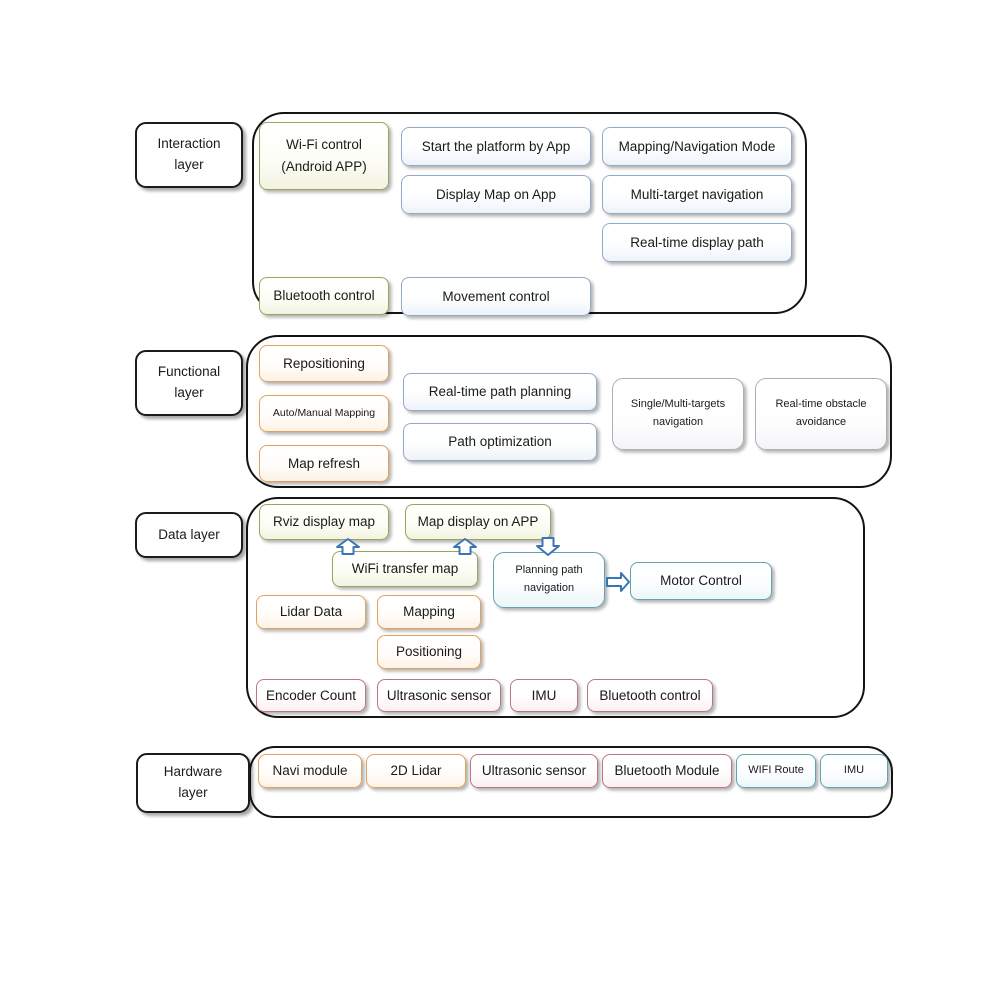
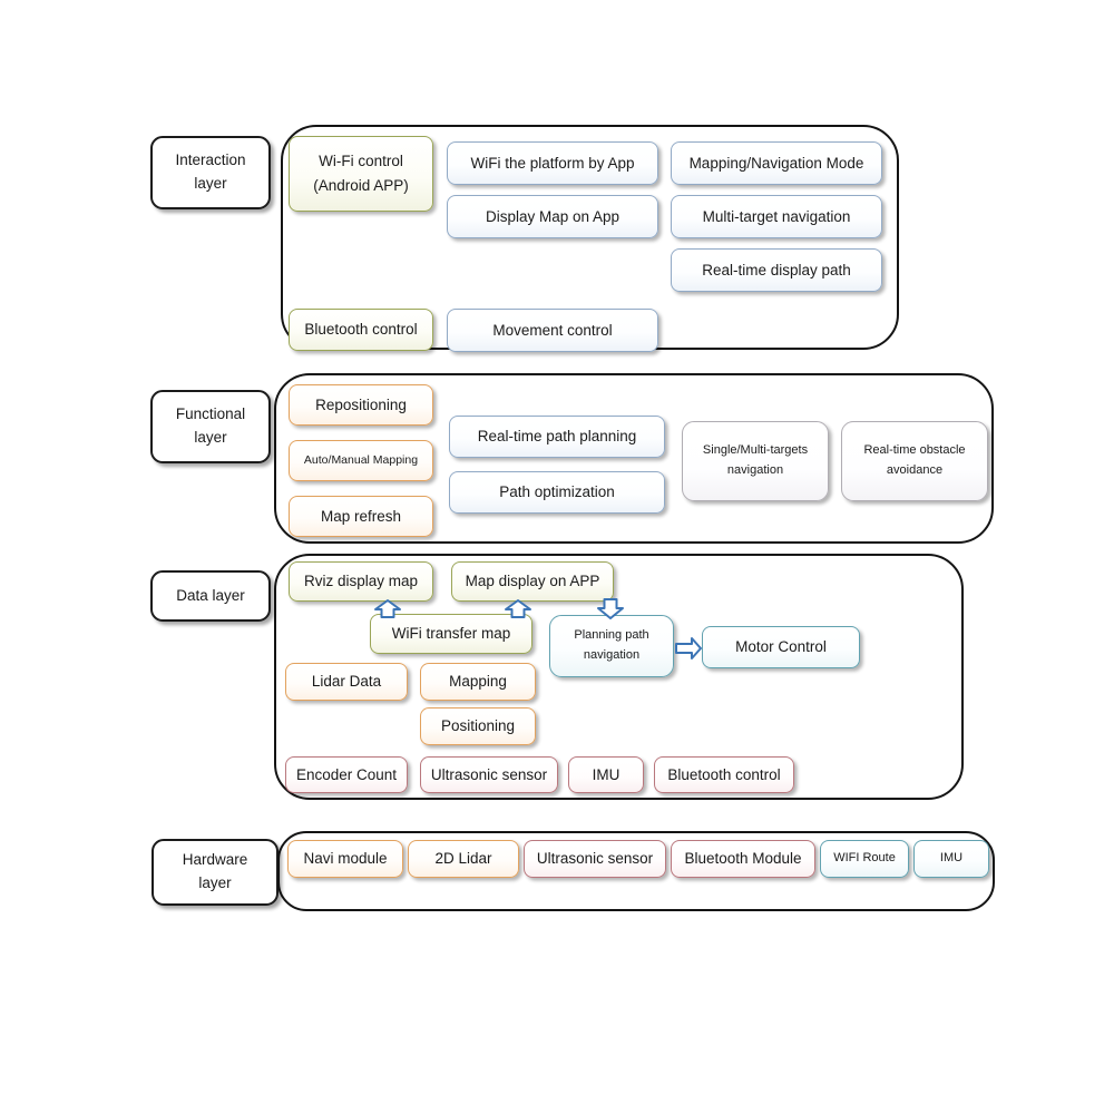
  Interaction
  layer
  Wi-Fi control
  (Android APP)
  Bluetooth control
- Start the platform by App
+ WiFi the platform by App
  Display Map on App
  Movement control
  Mapping/Navigation Mode
  Multi-target navigation
  Real-time display path
  Functional
  layer
  Repositioning
  Auto/Manual Mapping
  Map refresh
  Real-time path planning
  Path optimization
  Single/Multi-targets
  navigation
  Real-time obstacle
  avoidance
  Data layer
  Rviz display map
  Map display on APP
  WiFi transfer map
  Planning path
  navigation
  Motor Control
  Lidar Data
  Mapping
  Positioning
  Encoder Count
  Ultrasonic sensor
  IMU
  Bluetooth control
  Hardware
  layer
  Navi module
  2D Lidar
  Ultrasonic sensor
  Bluetooth Module
  WIFI Route
  IMU
